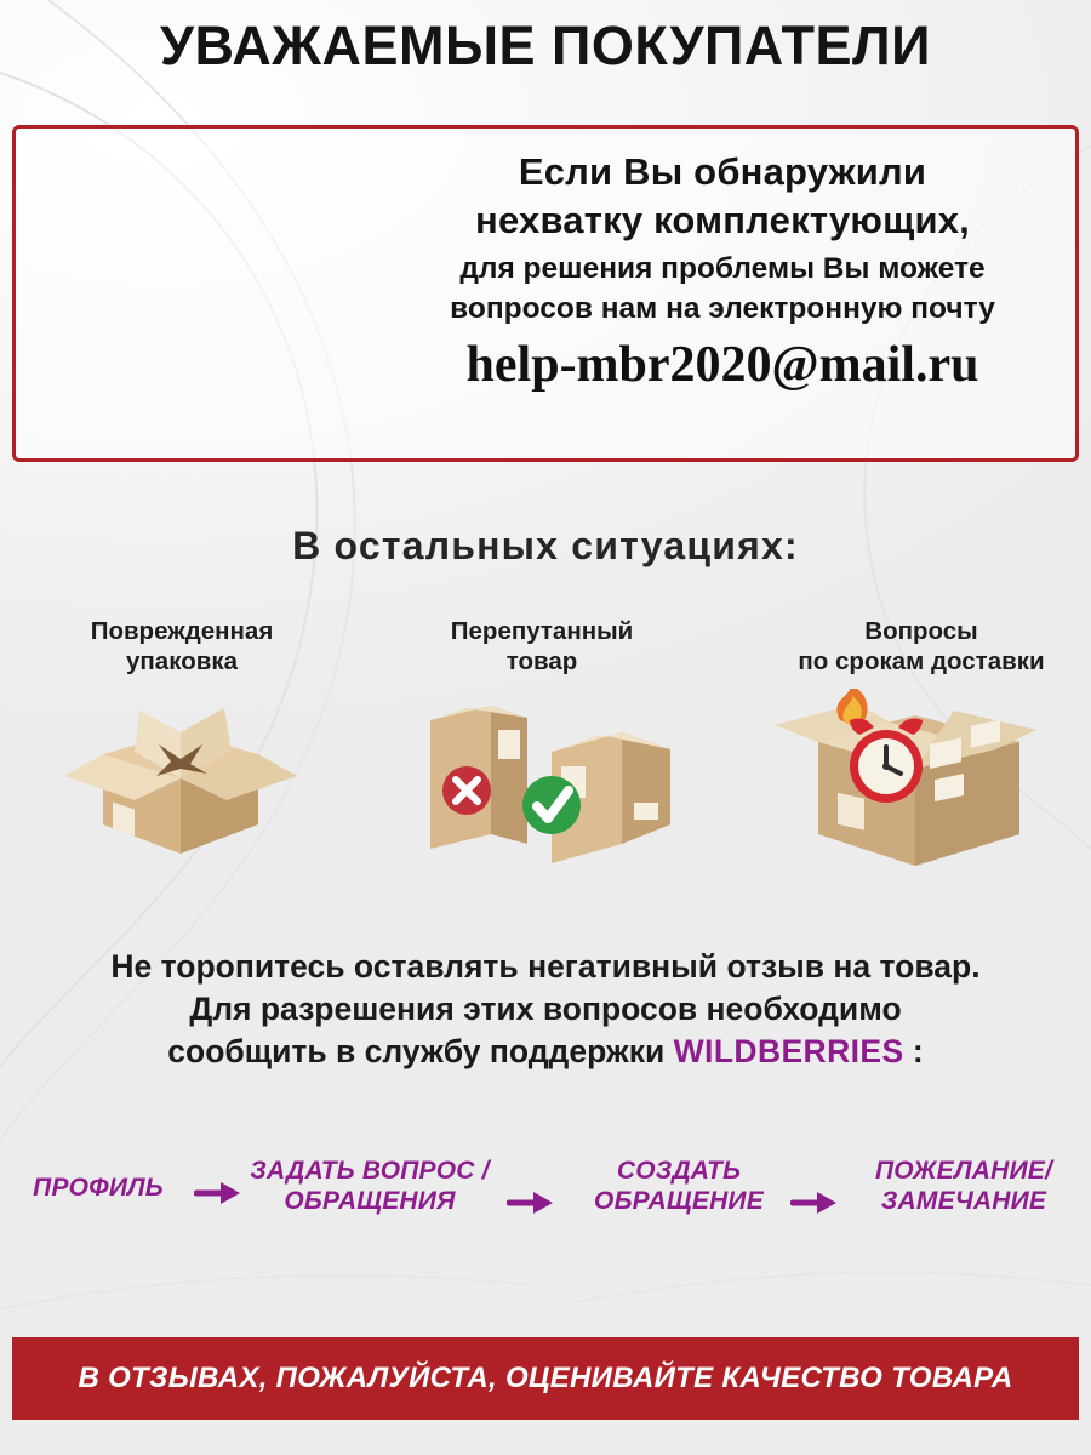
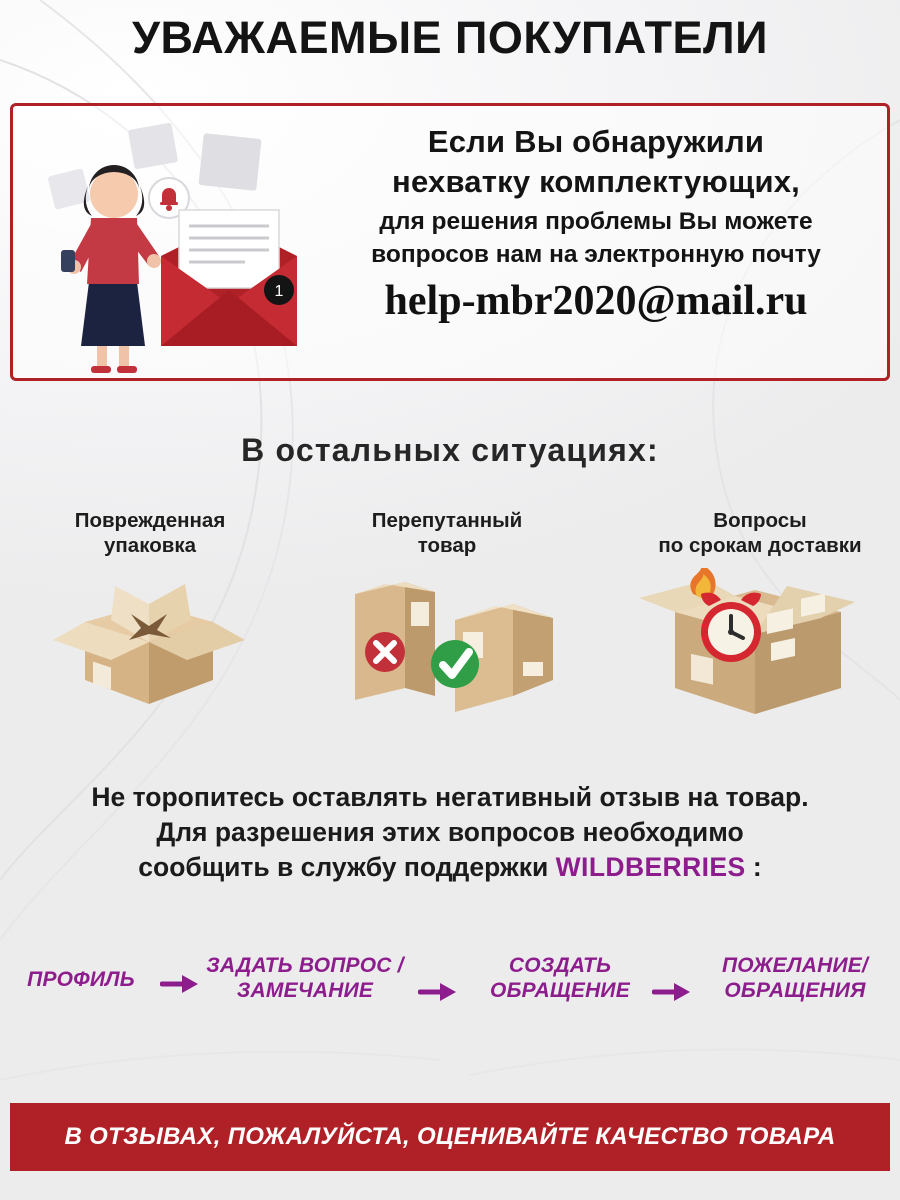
  УВАЖАЕМЫЕ ПОКУПАТЕЛИ
+ 1
  Если Вы обнаружили
  нехватку комплектующих,
  для решения проблемы Вы можете
  вопросов нам на электронную почту
  help-mbr2020@mail.ru
  В остальных ситуациях:
  Поврежденная
  упаковка
  Перепутанный
  товар
  Вопросы
  по срокам доставки
  Не торопитесь оставлять негативный отзыв на товар.
  Для разрешения этих вопросов необходимо
  сообщить в службу поддержки WILDBERRIES :
  ПРОФИЛЬ
  ЗАДАТЬ ВОПРОС /
- ОБРАЩЕНИЯ
+ ЗАМЕЧАНИЕ
  СОЗДАТЬ
  ОБРАЩЕНИЕ
  ПОЖЕЛАНИЕ/
- ЗАМЕЧАНИЕ
+ ОБРАЩЕНИЯ
  В ОТЗЫВАХ, ПОЖАЛУЙСТА, ОЦЕНИВАЙТЕ КАЧЕСТВО ТОВАРА
